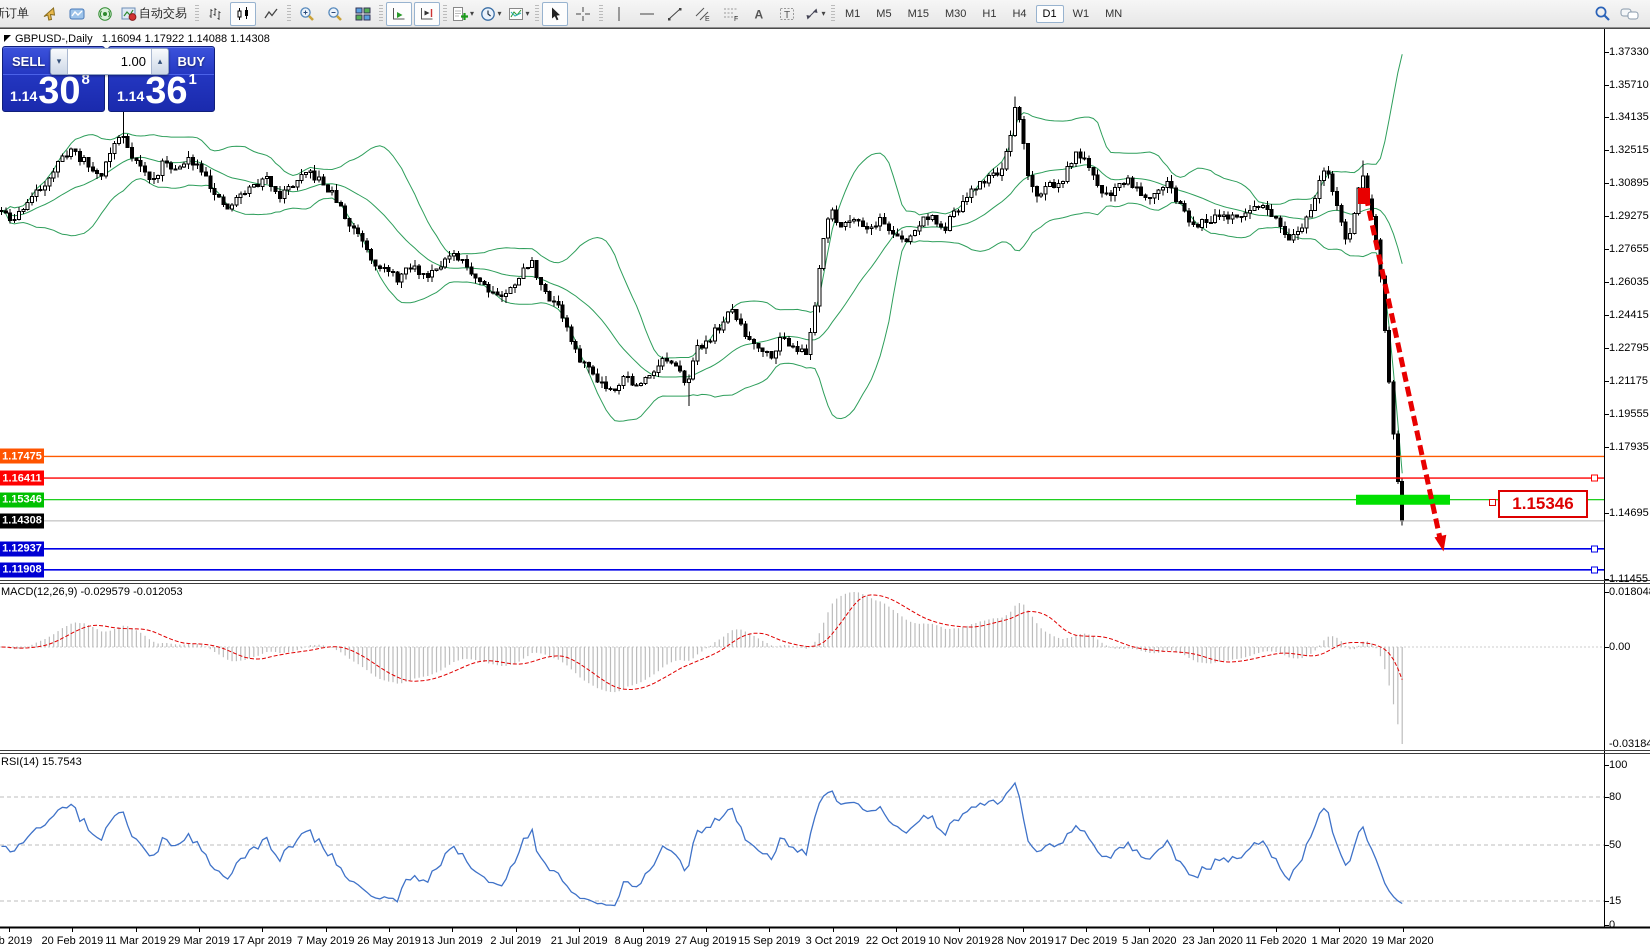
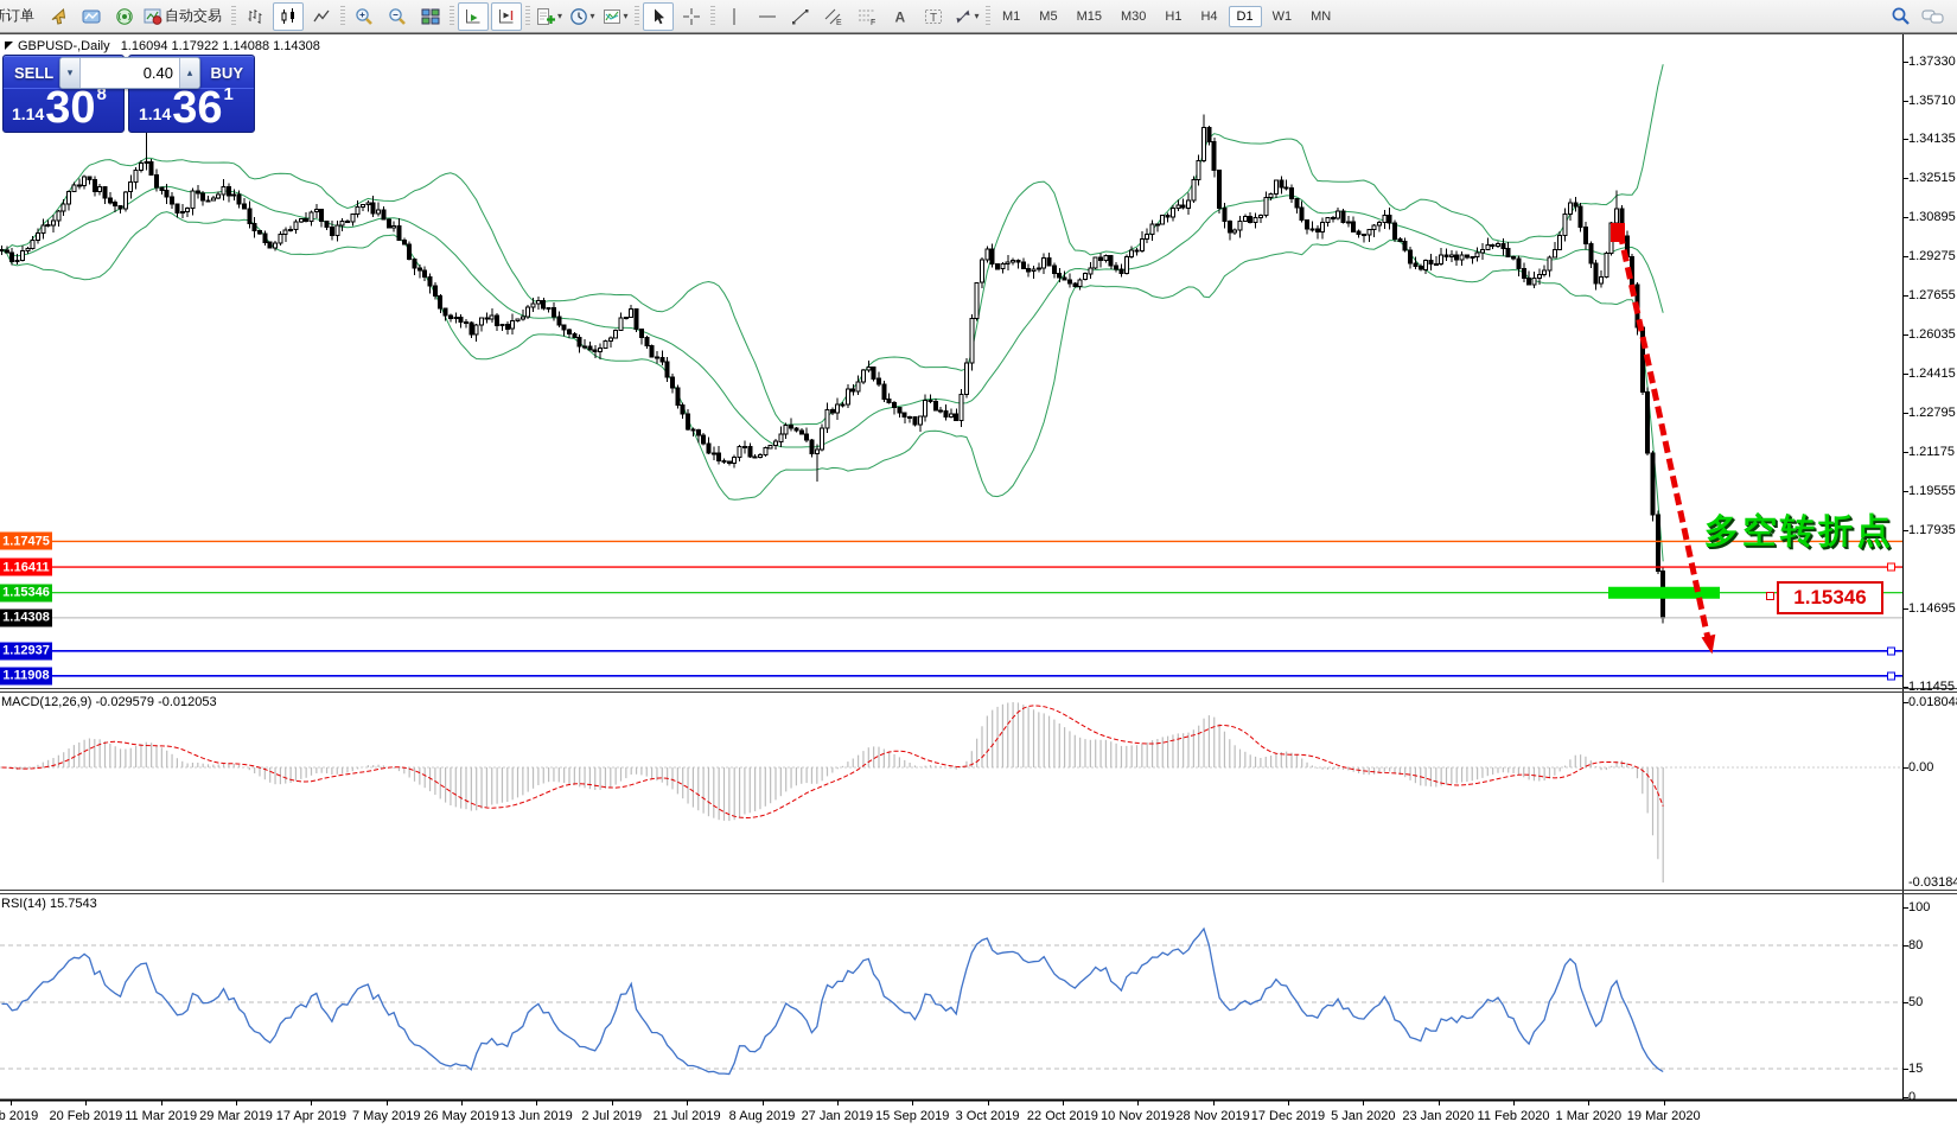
  自动交易
  ▾
  ▾
  ▾
  A
  T
  ▾
  M1
  M5
  M15
  M30
  H1
  H4
  D1
  W1
  MN
  GBPUSD-,Daily 1.16094 1.17922 1.14088 1.14308
  SELL
  1.14
  30
  8
  BUY
  1.14
  36
  1
  ▾
- 1.00
+ 0.40
  ▴
  MACD(12,26,9) -0.029579 -0.012053
  RSI(14) 15.7543
+ 多空转折点
  1.15346
  1.37330
  1.35710
  1.34135
  1.32515
  1.30895
  1.29275
  1.27655
  1.26035
  1.24415
  1.22795
  1.21175
  1.19555
  1.17935
  1.14695
  1.11455
  0.01804
  0.00
  -0.03184
  100
  80
  50
  15
  0
  1.17475
  1.16411
  1.15346
  1.14308
  1.12937
  1.11908
  b 2019
  20 Feb 2019
  11 Mar 2019
  29 Mar 2019
  17 Apr 2019
  7 May 2019
  26 May 2019
  13 Jun 2019
  2 Jul 2019
  21 Jul 2019
  8 Aug 2019
- 27 Aug 2019
+ 27 Jan 2019
  15 Sep 2019
  3 Oct 2019
  22 Oct 2019
  10 Nov 2019
  28 Nov 2019
  17 Dec 2019
  5 Jan 2020
  23 Jan 2020
  11 Feb 2020
  1 Mar 2020
  19 Mar 2020
